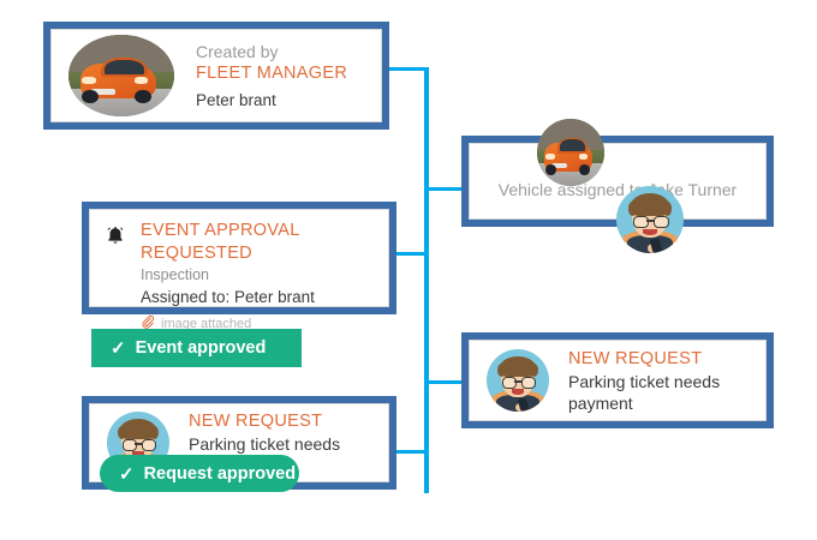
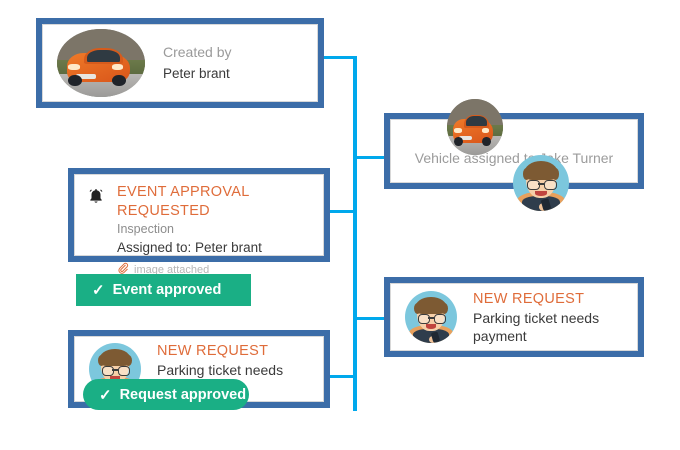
  Created by
- FLEET MANAGER
  Peter brant
  EVENT APPROVAL REQUESTED
  Inspection
  Assigned to: Peter brant
  image attached
  ✓
  Event approved
  NEW REQUEST
  Parking ticket needs
  ✓
  Request approved
  Vehicle assignedke Turner
  NEW REQUEST
  Parking ticket needs payment
